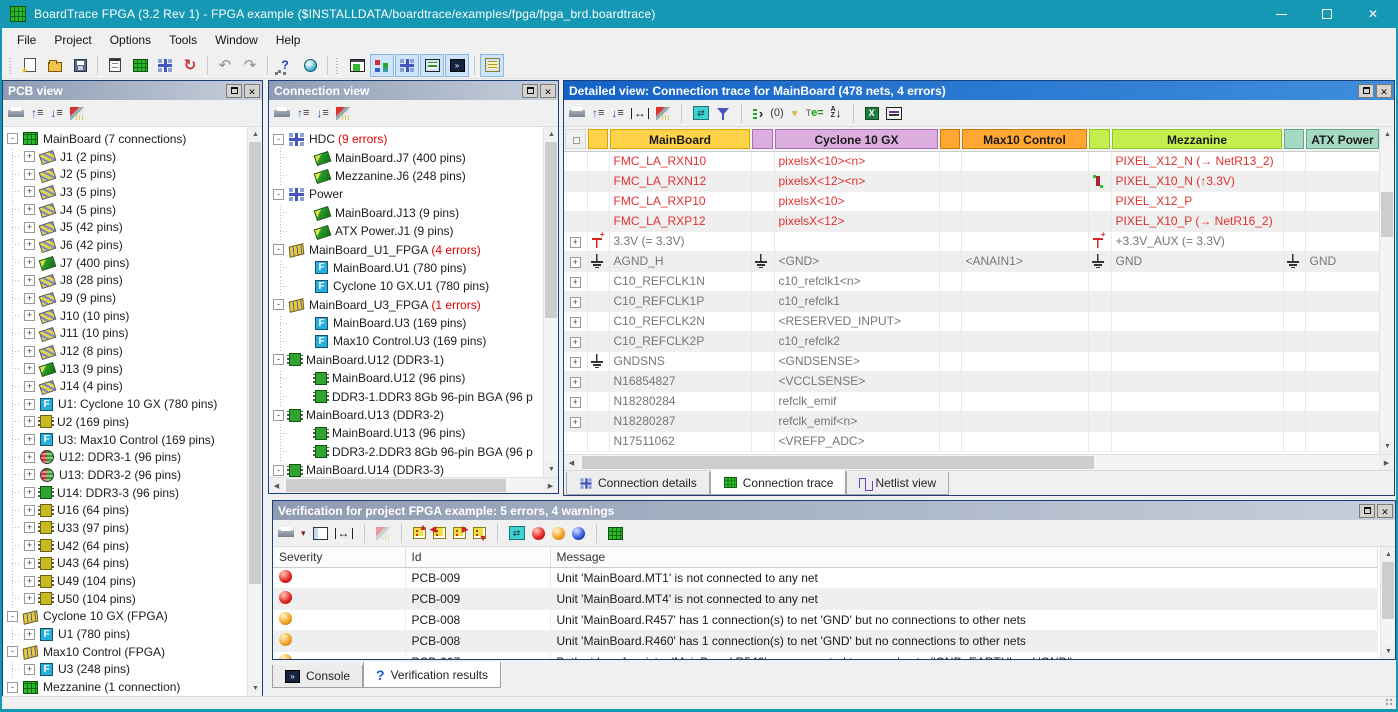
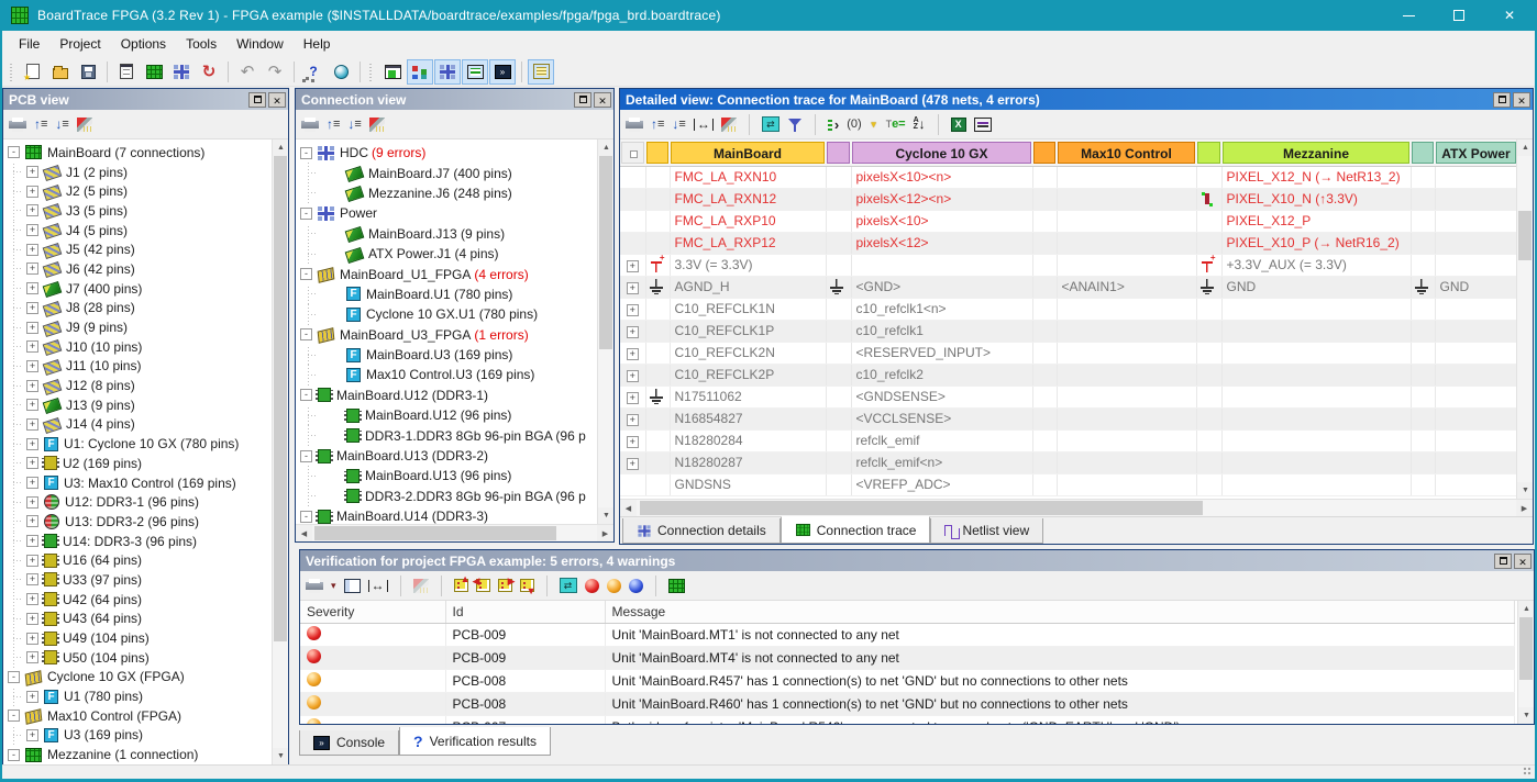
  BoardTrace FPGA (3.2 Rev 1) - FPGA example ($INSTALLDATA/boardtrace/examples/fpga/fpga_brd.boardtrace)
  File
  Project
  Options
  Tools
  Window
  Help
  PCB view
  -
  MainBoard (7 connections)
  +
  J1 (2 pins)
  +
  J2 (5 pins)
  +
  J3 (5 pins)
  +
  J4 (5 pins)
  +
  J5 (42 pins)
  +
  J6 (42 pins)
  +
  J7 (400 pins)
  +
  J8 (28 pins)
  +
  J9 (9 pins)
  +
  J10 (10 pins)
  +
  J11 (10 pins)
  +
  J12 (8 pins)
  +
  J13 (9 pins)
  +
  J14 (4 pins)
  +
  U1: Cyclone 10 GX (780 pins)
  +
  U2 (169 pins)
  +
  U3: Max10 Control (169 pins)
  +
  U12: DDR3-1 (96 pins)
  +
  U13: DDR3-2 (96 pins)
  +
  U14: DDR3-3 (96 pins)
  +
  U16 (64 pins)
  +
  U33 (97 pins)
  +
  U42 (64 pins)
  +
  U43 (64 pins)
  +
  U49 (104 pins)
  +
  U50 (104 pins)
  -
  Cyclone 10 GX (FPGA)
  +
  U1 (780 pins)
  -
  Max10 Control (FPGA)
  +
- U3 (248 pins)
+ U3 (169 pins)
  -
  Mezzanine (1 connection)
  Connection view
  -
  HDC
  (9 errors)
  MainBoard.J7 (400 pins)
  Mezzanine.J6 (248 pins)
  -
  Power
  MainBoard.J13 (9 pins)
- ATX Power.J1 (9 pins)
+ ATX Power.J1 (4 pins)
  -
  MainBoard_U1_FPGA
  (4 errors)
  MainBoard.U1 (780 pins)
  Cyclone 10 GX.U1 (780 pins)
  -
  MainBoard_U3_FPGA
  (1 errors)
  MainBoard.U3 (169 pins)
  Max10 Control.U3 (169 pins)
  -
  MainBoard.U12 (DDR3-1)
  MainBoard.U12 (96 pins)
  DDR3-1.DDR3 8Gb 96-pin BGA (96 p
  -
  MainBoard.U13 (DDR3-2)
  MainBoard.U13 (96 pins)
  DDR3-2.DDR3 8Gb 96-pin BGA (96 p
  -
  MainBoard.U14 (DDR3-3)
  Detailed view: Connection trace for MainBoard (478 nets, 4 errors)
  (0)
  		MainBoard		Cyclone 10 GX		Max10 Control		Mezzanine		ATX Power
  		FMC_LA_RXN10		pixelsX<10><n>				PIXEL_X12_N (→ NetR13_2)
  		FMC_LA_RXN12		pixelsX<12><n>				PIXEL_X10_N (↑3.3V)
  		FMC_LA_RXP10		pixelsX<10>				PIXEL_X12_P
  		FMC_LA_RXP12		pixelsX<12>				PIXEL_X10_P (→ NetR16_2)
  +		3.3V (= 3.3V)						+3.3V_AUX (= 3.3V)
  +		AGND_H		<GND>		<ANAIN1>		GND		GND
  +		C10_REFCLK1N		c10_refclk1<n>
  +		C10_REFCLK1P		c10_refclk1
  +		C10_REFCLK2N		<RESERVED_INPUT>
  +		C10_REFCLK2P		c10_refclk2
- +		GNDSNS		<GNDSENSE>
+ +		N17511062		<GNDSENSE>
  +		N16854827		<VCCLSENSE>
  +		N18280284		refclk_emif
  +		N18280287		refclk_emif<n>
- 		N17511062		<VREFP_ADC>
+ 		GNDSNS		<VREFP_ADC>
  Connection details
  Connection trace
  Netlist view
  Verification for project FPGA example: 5 errors, 4 warnings
  Severity	Id	Message
  	PCB-009	Unit 'MainBoard.MT1' is not connected to any net
  	PCB-009	Unit 'MainBoard.MT4' is not connected to any net
  	PCB-008	Unit 'MainBoard.R457' has 1 connection(s) to net 'GND' but no connections to other nets
  	PCB-008	Unit 'MainBoard.R460' has 1 connection(s) to net 'GND' but no connections to other nets
  Console
  Verification results
